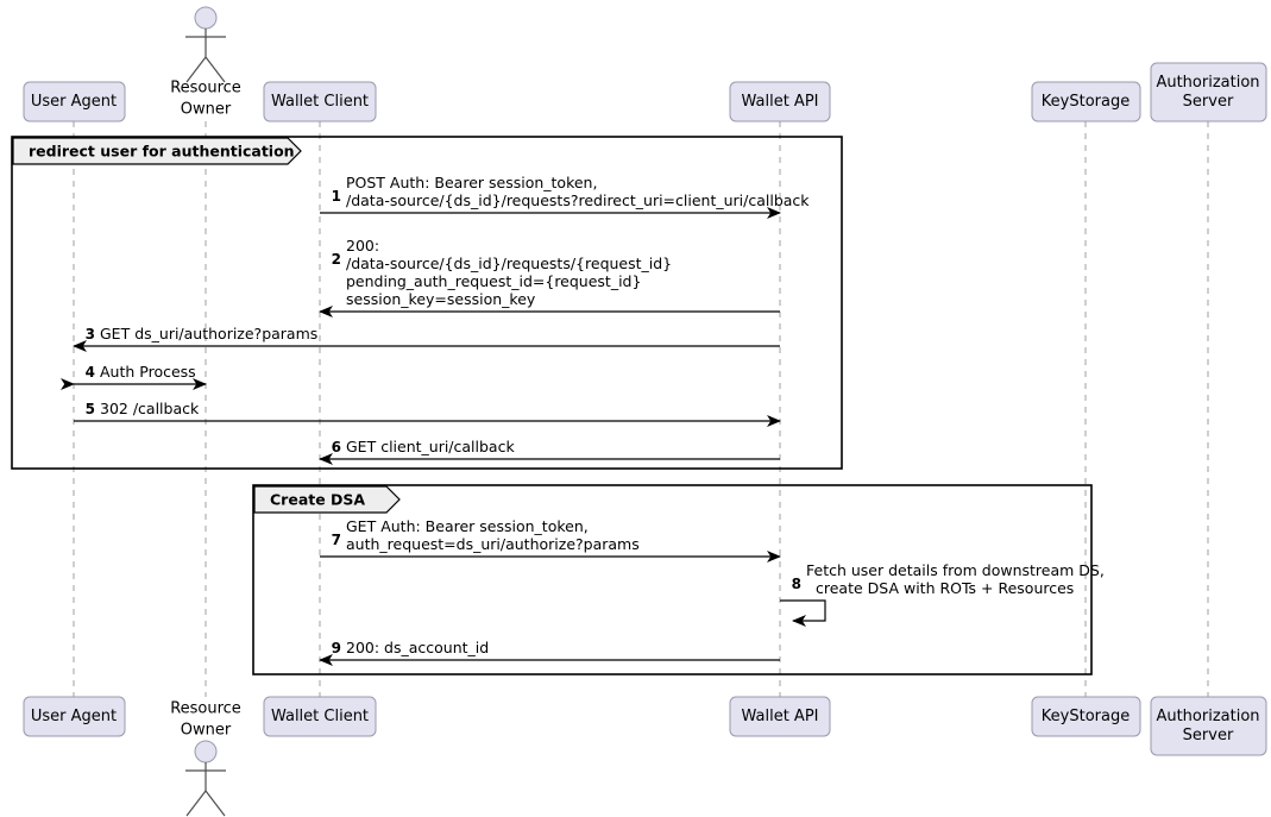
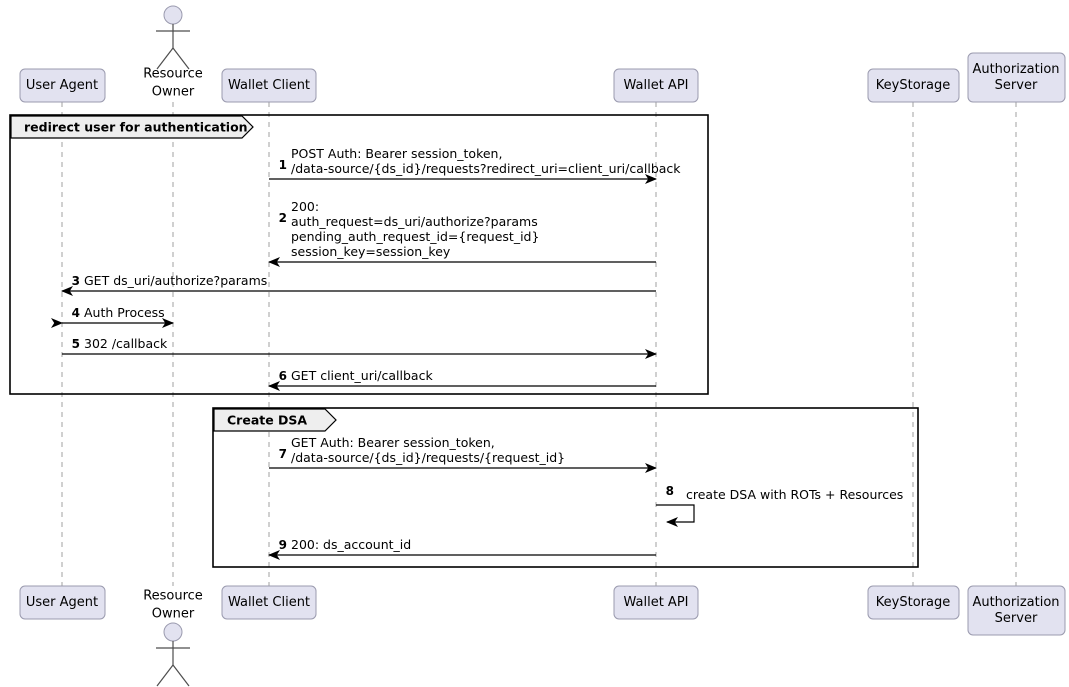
  redirect user for authentication
  Create DSA
  POST Auth: Bearer session_token,
  /data-source/{ds_id}/requests?redirect_uri=client_uri/callback
  1
  200:
- /data-source/{ds_id}/requests/{request_id}
+ auth_request=ds_uri/authorize?params
  pending_auth_request_id={request_id}
  session_key=session_key
  2
  GET ds_uri/authorize?params
  3
  Auth Process
  4
  302 /callback
  5
  GET client_uri/callback
  6
  GET Auth: Bearer session_token,
- auth_request=ds_uri/authorize?params
+ /data-source/{ds_id}/requests/{request_id}
  7
- Fetch user details from downstream DS,
  create DSA with ROTs + Resources
  8
  200: ds_account_id
  9
  User Agent
  User Agent
  Resource
  Owner
  Resource
  Owner
  Wallet Client
  Wallet Client
  Wallet API
  Wallet API
  KeyStorage
  KeyStorage
  Authorization
  Server
  Authorization
  Server
